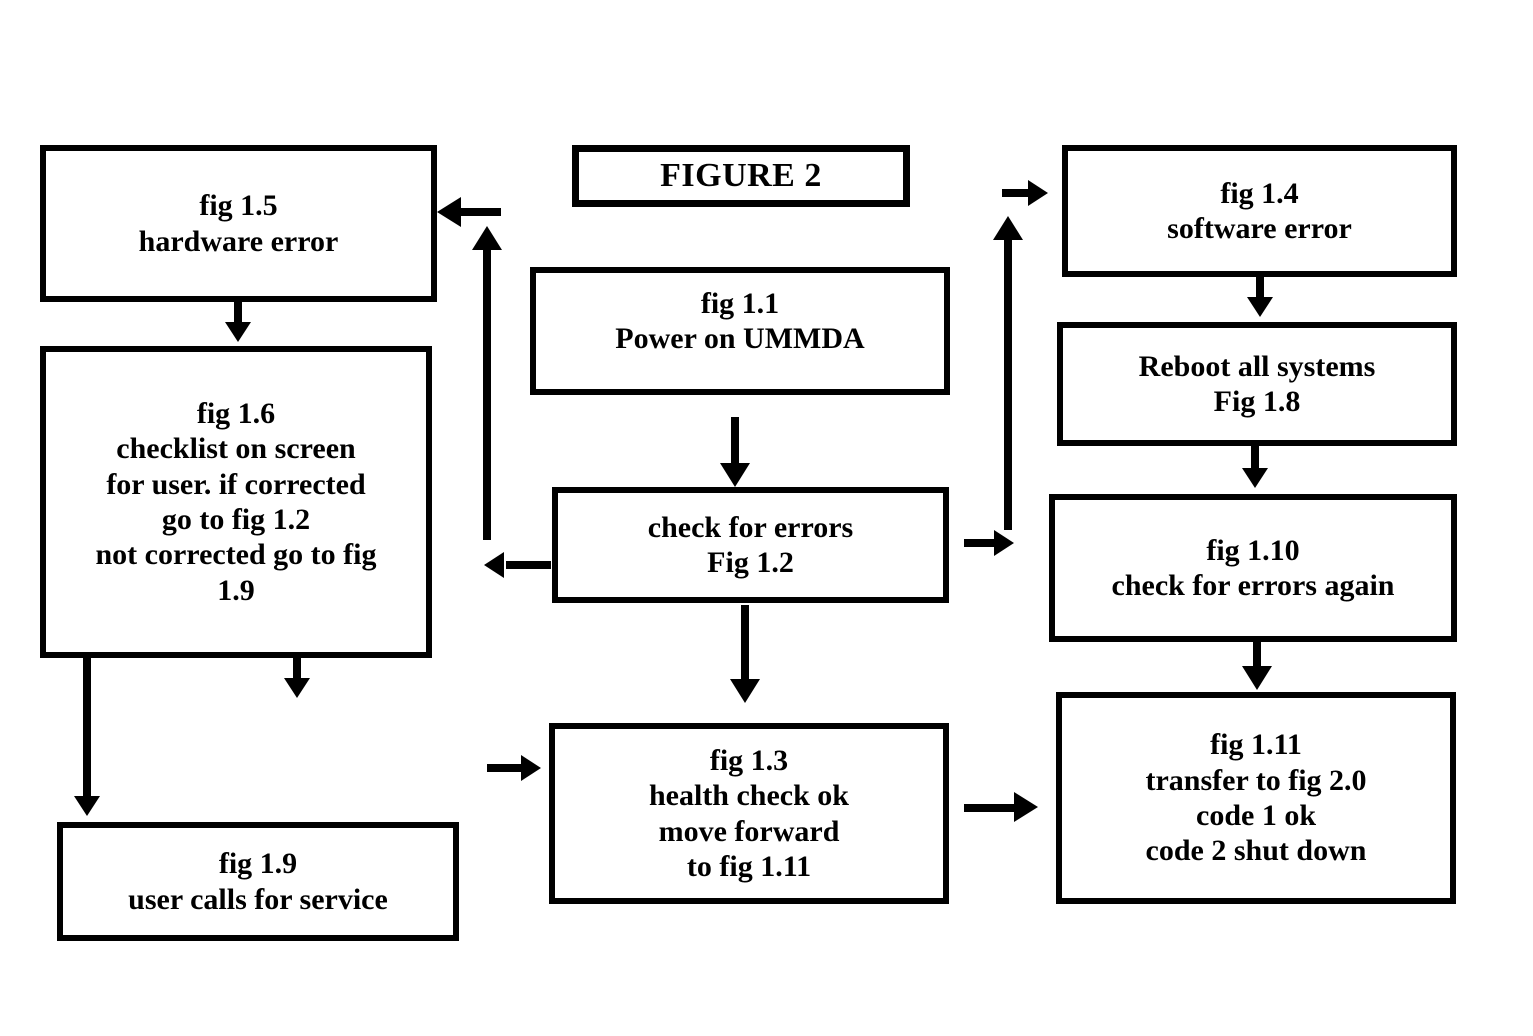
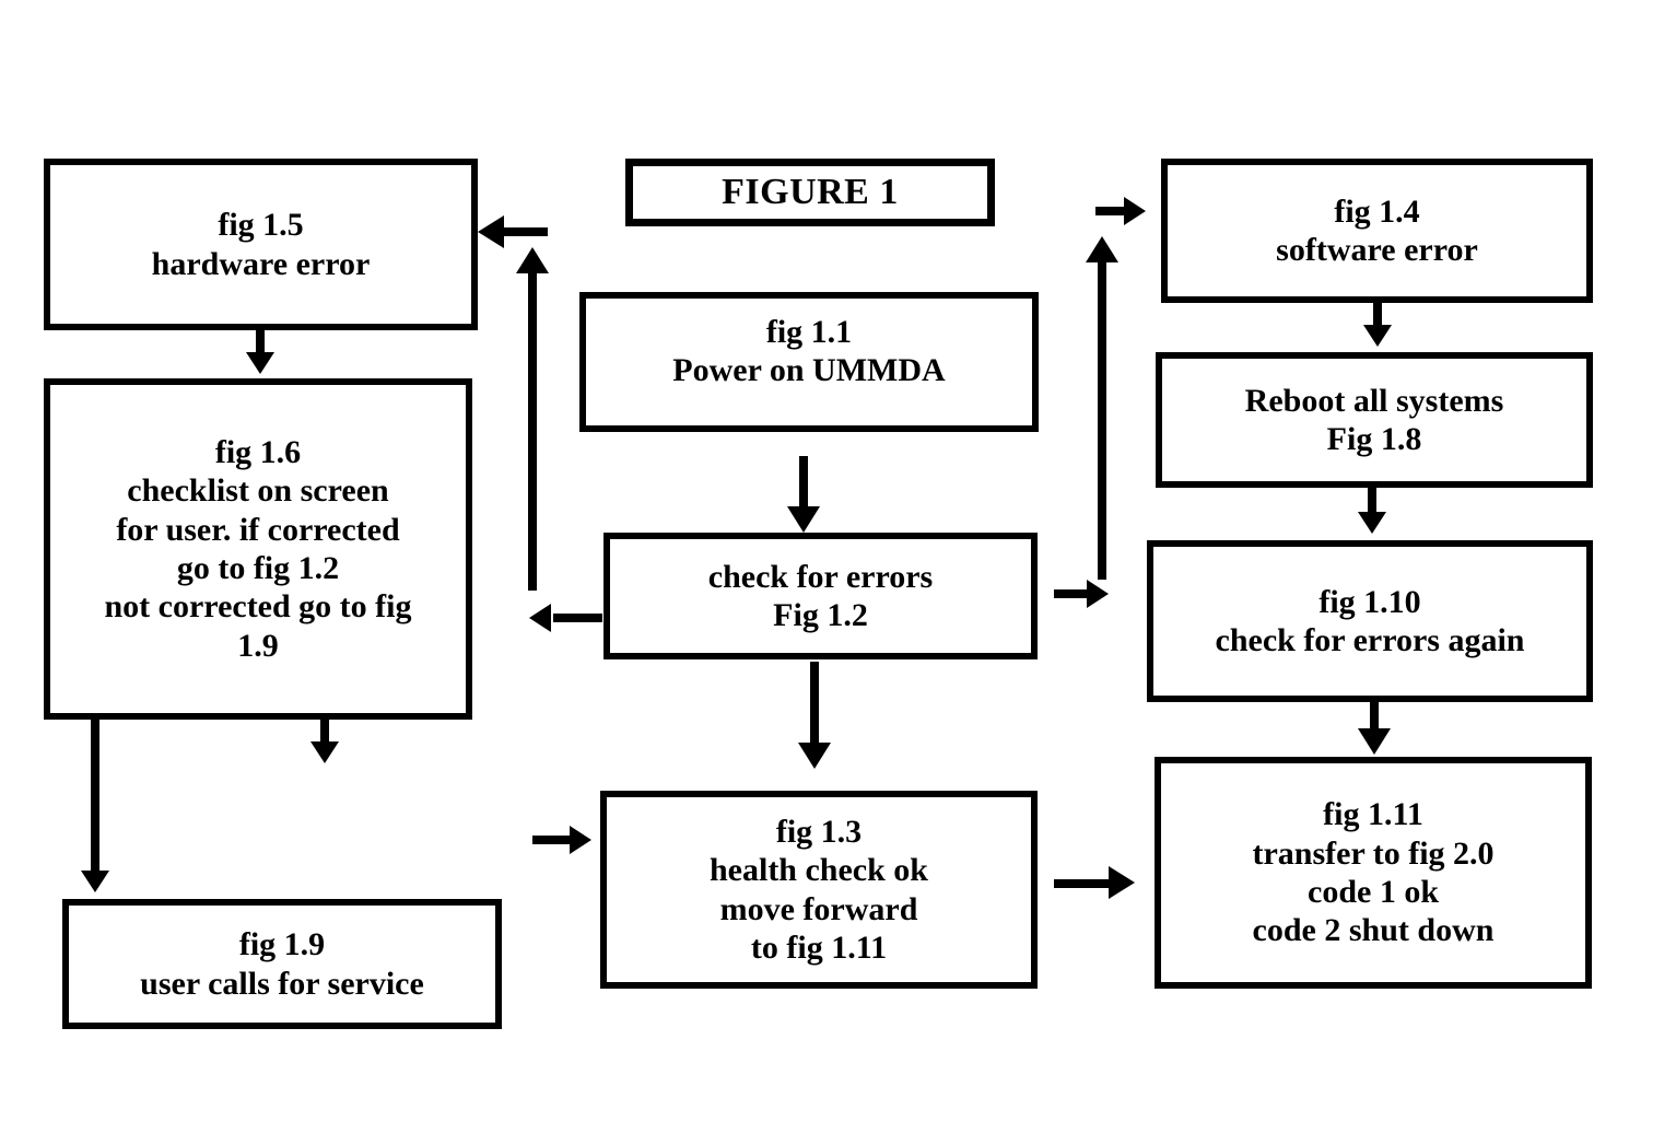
- FIGURE 2
+ FIGURE 1
  fig 1.5
  hardware error
  fig 1.6
  checklist on screen
  for user. if corrected
  go to fig 1.2
  not corrected go to fig
  1.9
  fig 1.9
  user calls for service
  fig 1.1
  Power on UMMDA
  check for errors
  Fig 1.2
  fig 1.3
  health check ok
  move forward
  to fig 1.11
  fig 1.4
  software error
  Reboot all systems
  Fig 1.8
  fig 1.10
  check for errors again
  fig 1.11
  transfer to fig 2.0
  code 1 ok
  code 2 shut down
